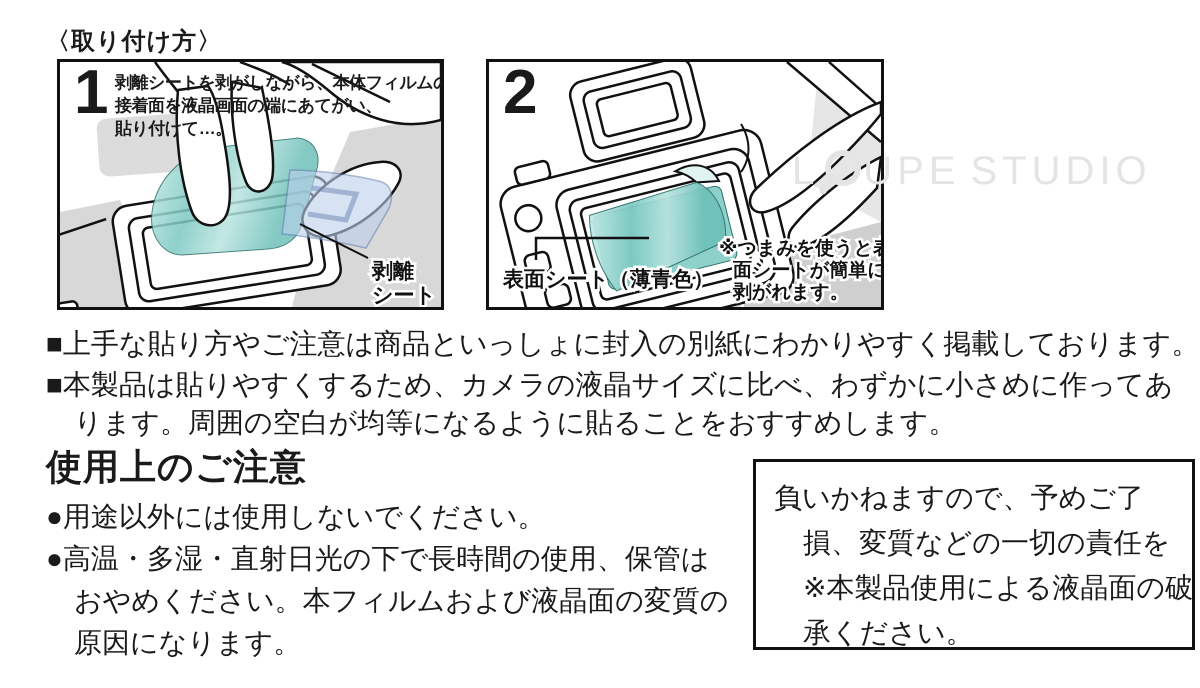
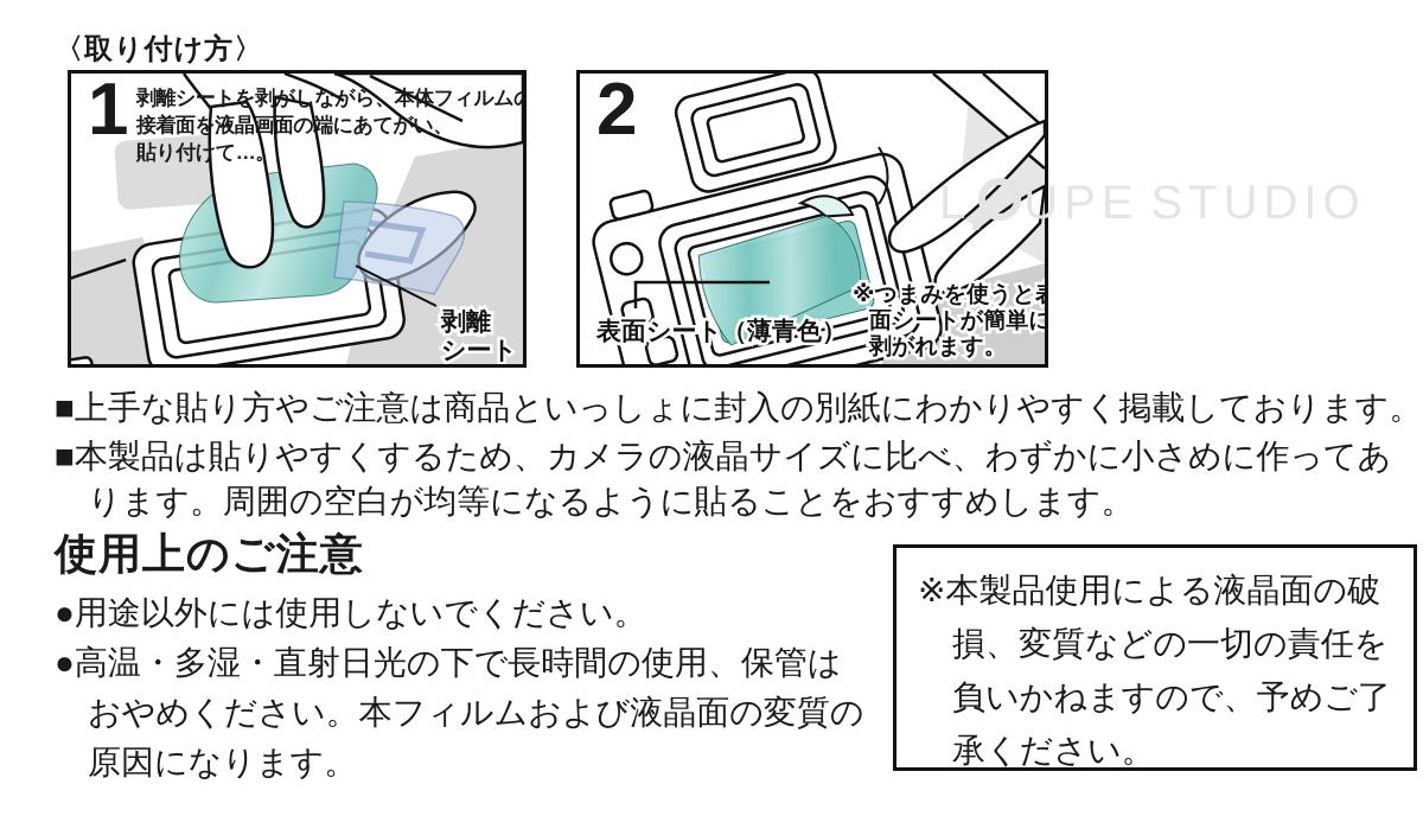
  〈取り付け方〉
  剥離
  シート
  1
  剥離シートを剥がしながら、本体フィルム
  接着面を液晶画面の端にあてがい、
  貼り付けて…。
  表面シート（薄青色）
  ※つまみを使うと
  面シートが簡単に
  剥がれます。
  2
  L
  UPE
  STUDIO
  ■上手な貼り方やご注意は商品といっしょに封入の別紙にわかりやすく掲載しております。
  ■本製品は貼りやすくするため、カメラの液晶サイズに比べ、わずかに小さめに作ってあ
  ります。周囲の空白が均等になるように貼ることをおすすめします。
  使用上のご注意
  ●用途以外には使用しないでください。
  ●高温・多湿・直射日光の下で長時間の使用、保管は
  おやめください。本フィルムおよび液晶面の変質の
  原因になります。
- 負いかねますので、予めご了
+ ※本製品使用による液晶面の破
  損、変質などの一切の責任を
- ※本製品使用による液晶面の破
+ 負いかねますので、予めご了
  承ください。
